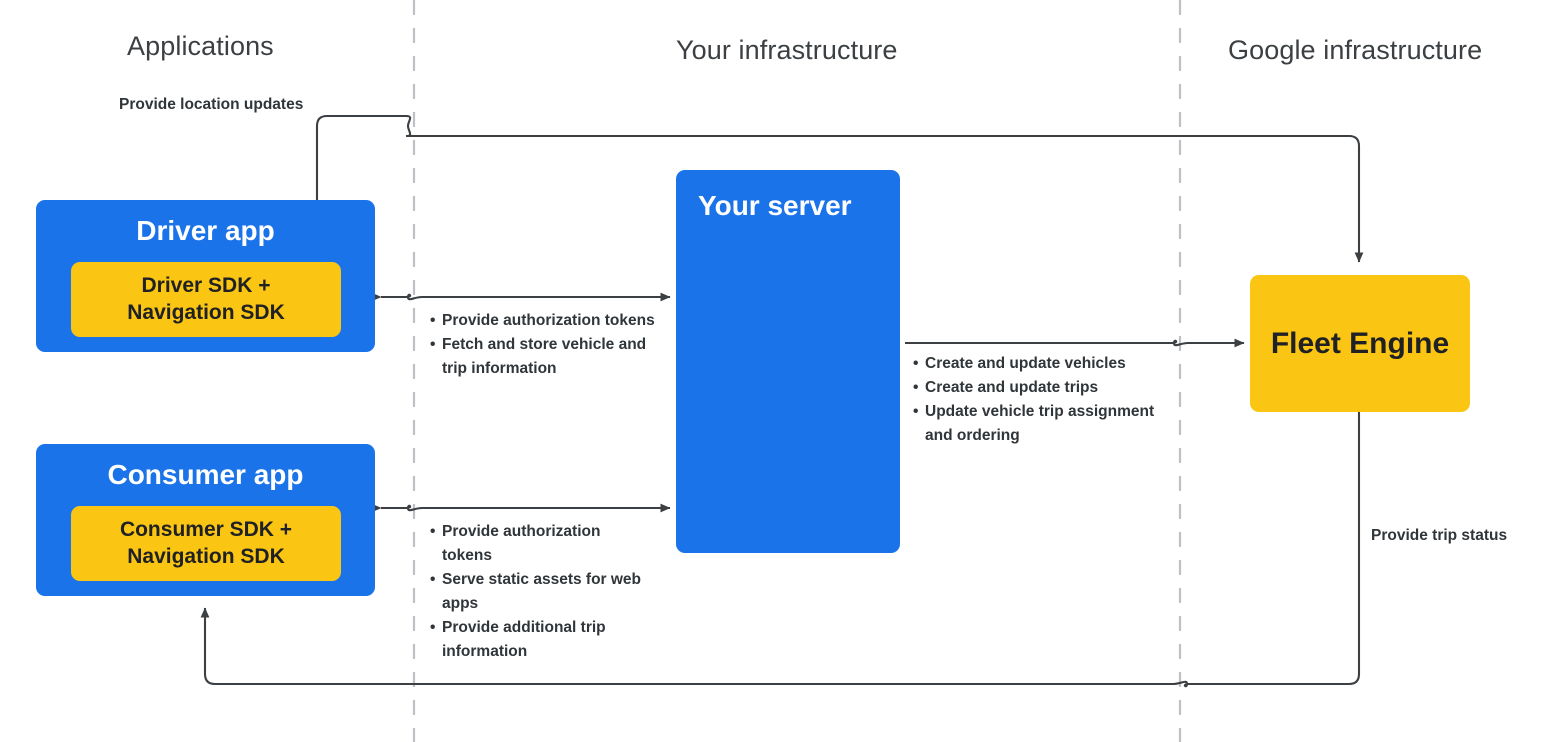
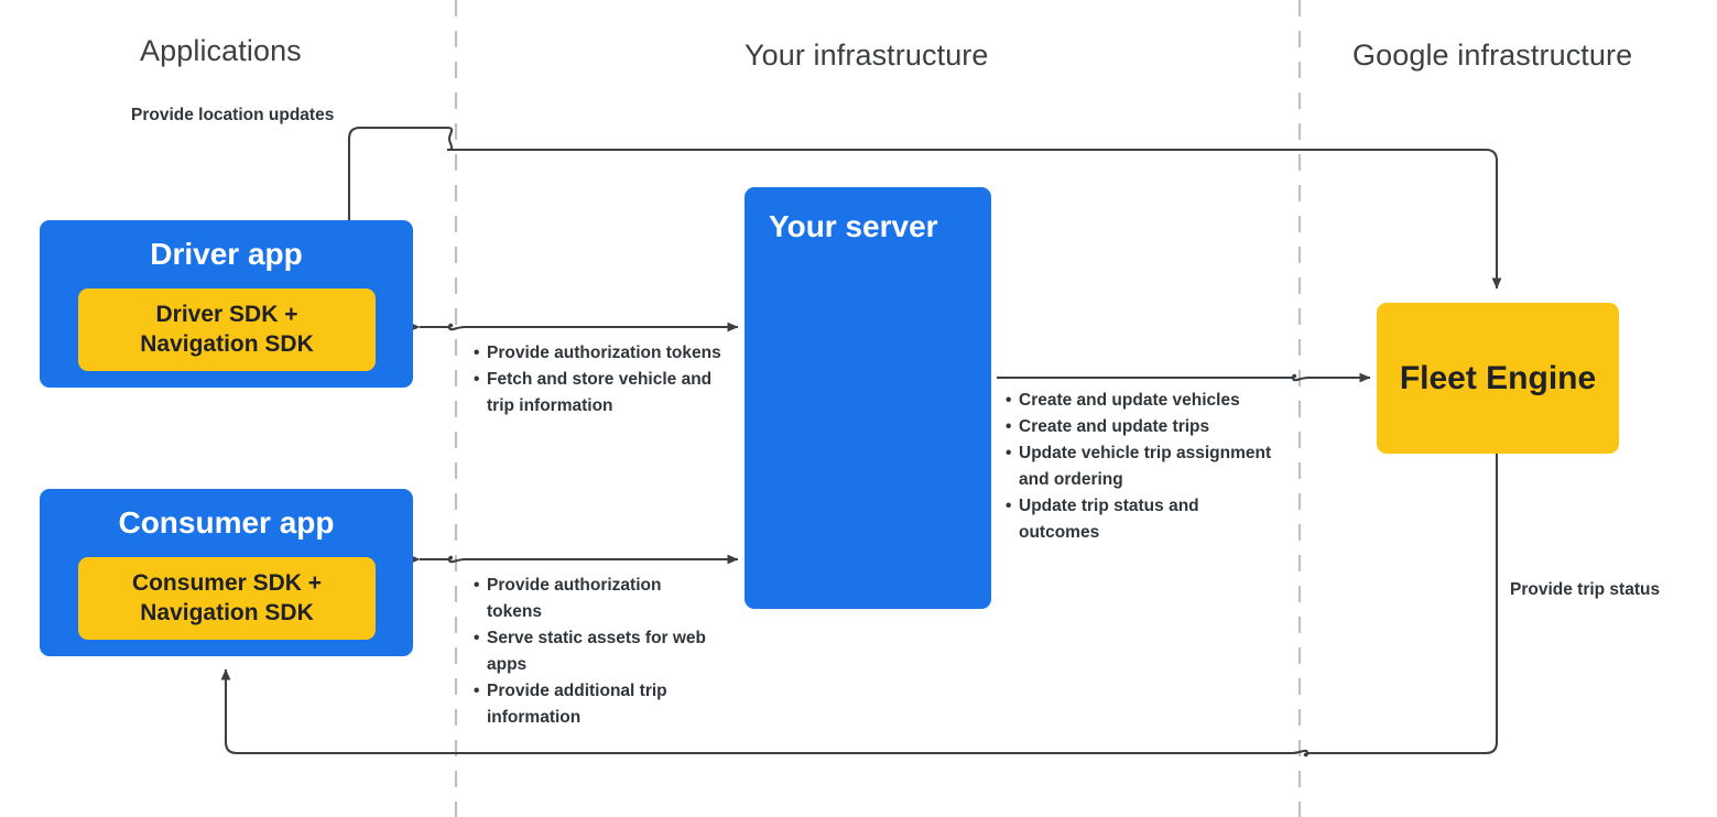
  Applications
  Your infrastructure
  Google infrastructure
  Driver app
  Driver SDK +
  Navigation SDK
  Consumer app
  Consumer SDK +
  Navigation SDK
  Your server
  Fleet Engine
  Provide location updates
  Provide trip status
  Provide authorization tokens
  Fetch and store vehicle and trip information
  Provide authorization tokens
  Serve static assets for web apps
  Provide additional trip information
  Create and update vehicles
  Create and update trips
  Update vehicle trip assignment and ordering
+ Update trip status and outcomes
